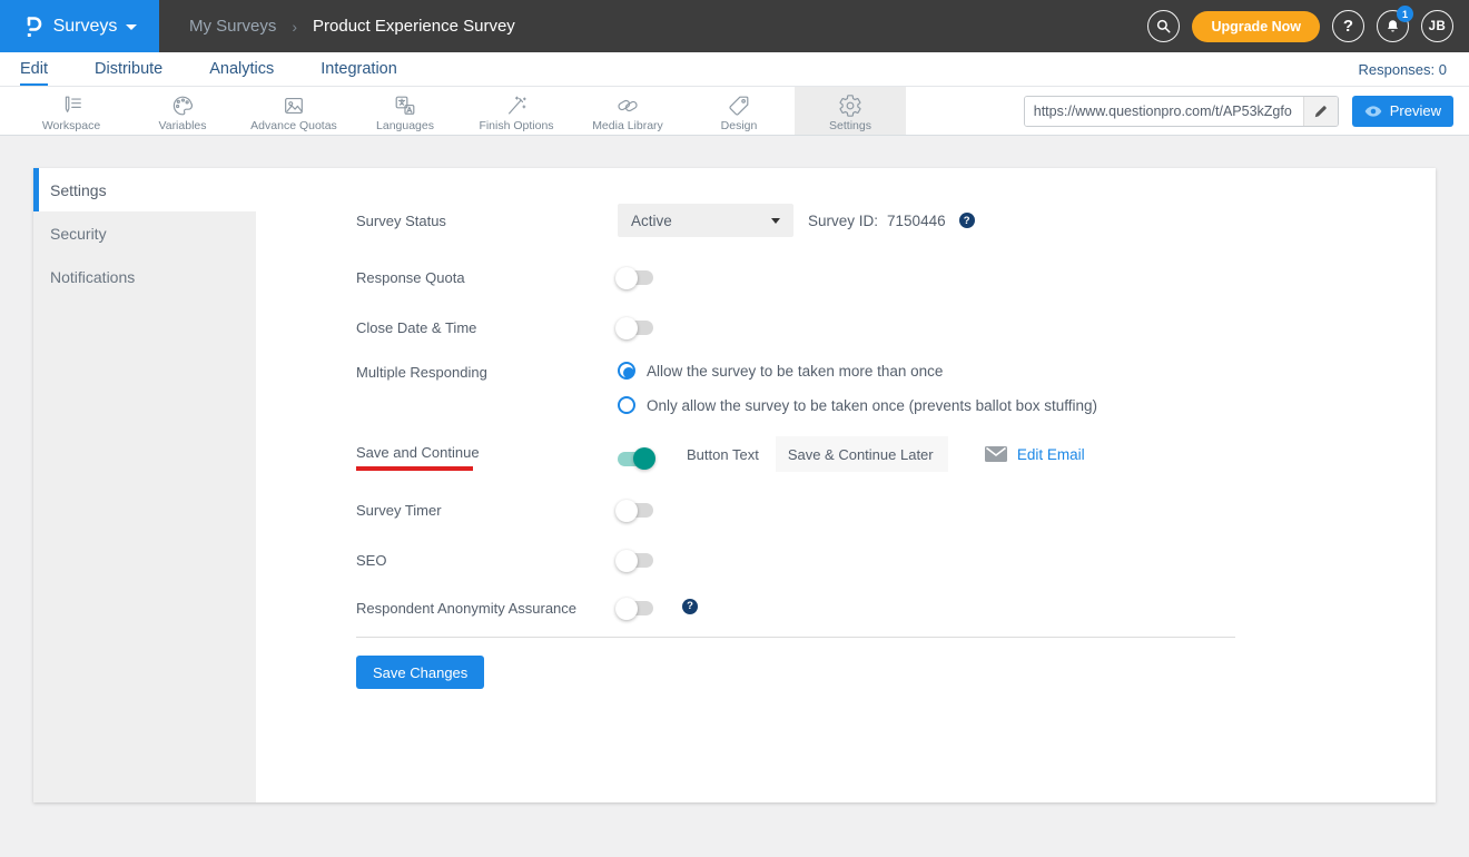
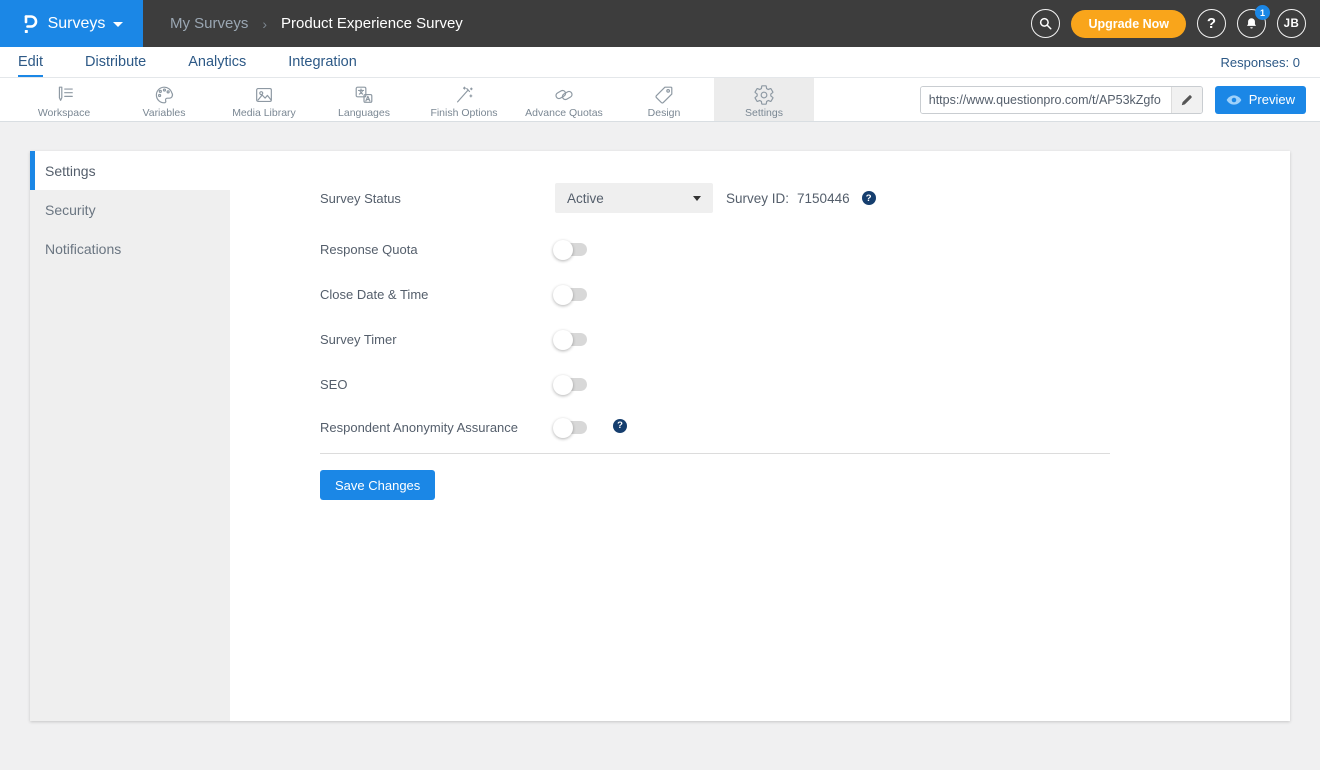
  Surveys
  My Surveys
  ›
  Product Experience Survey
  Upgrade Now
  ?
  1
  JB
  Edit
  Distribute
  Analytics
  Integration
  Responses: 0
  Workspace
  Variables
- Advance Quotas
+ Media Library
  Languages
  Finish Options
- Media Library
+ Advance Quotas
  Design
  Settings
  https://www.questionpro.com/t/AP53kZgfo
  Preview
  Settings
  Security
  Notifications
  Survey Status
  Active
  Survey ID:
  7150446
  ?
  Response Quota
  Close Date & Time
- Multiple Responding
- Allow the survey to be taken more than once
- Only allow the survey to be taken once (prevents ballot box stuffing)
- Save and Continue
- Button Text
- Save & Continue Later
- Edit Email
  Survey Timer
  SEO
  Respondent Anonymity Assurance
  ?
  Save Changes
